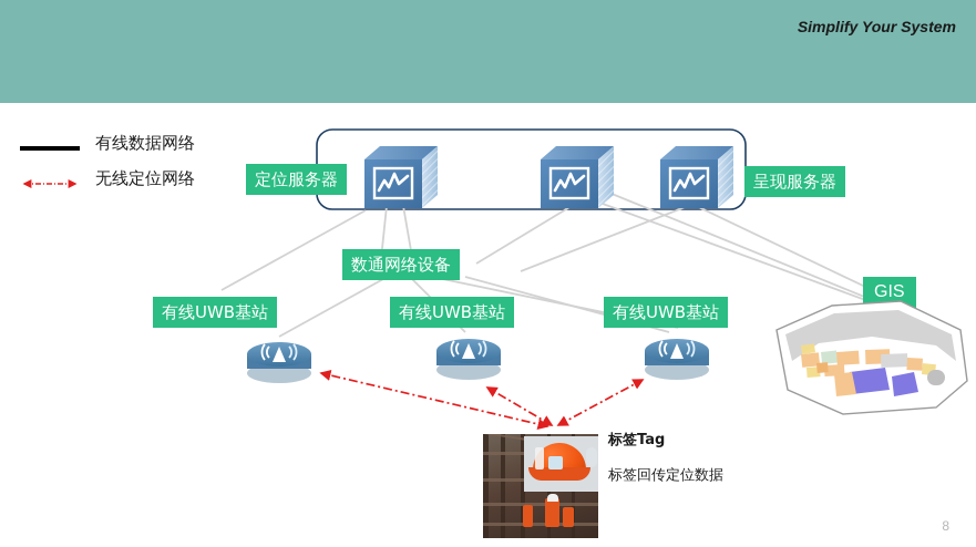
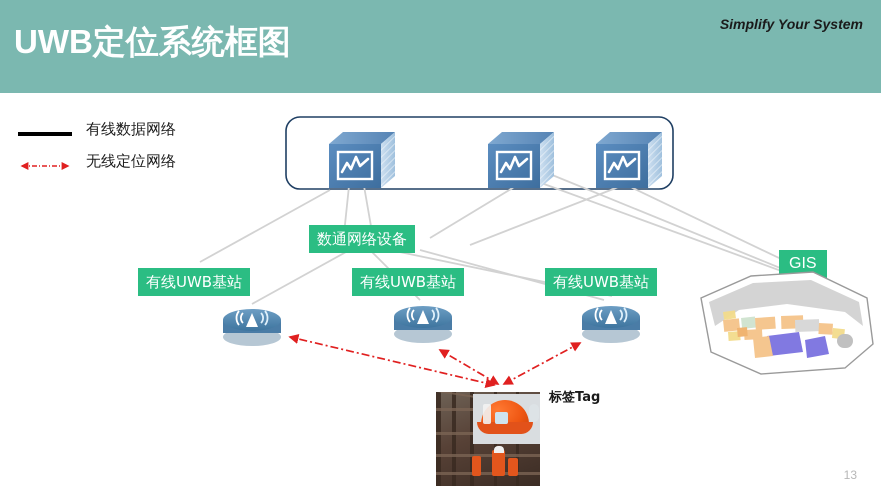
+ UWB定位系统框图
  Simplify Your System
  有线数据网络
  无线定位网络
- 定位服务器
- 呈现服务器
  数通网络设备
  有线UWB基站
  有线UWB基站
  有线UWB基站
  GIS
  标签Tag
- 标签回传定位数据
- 8
+ 13
